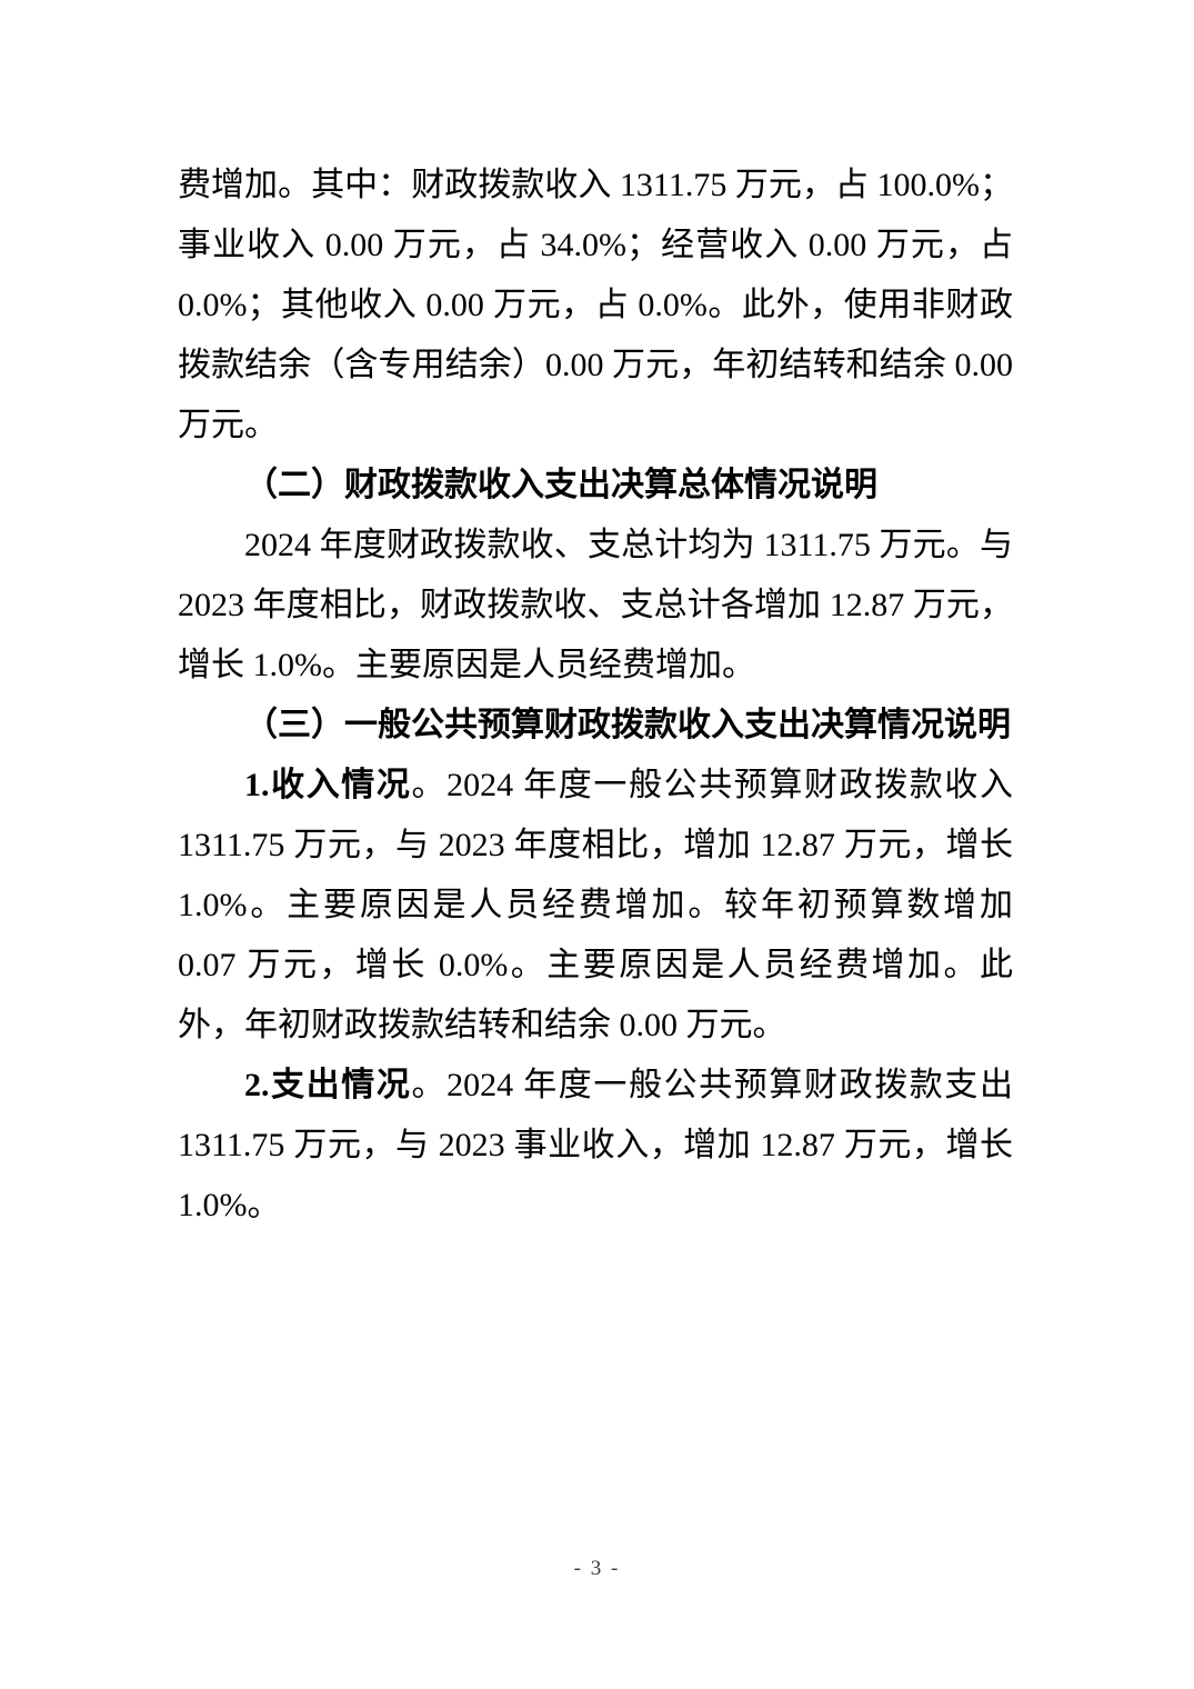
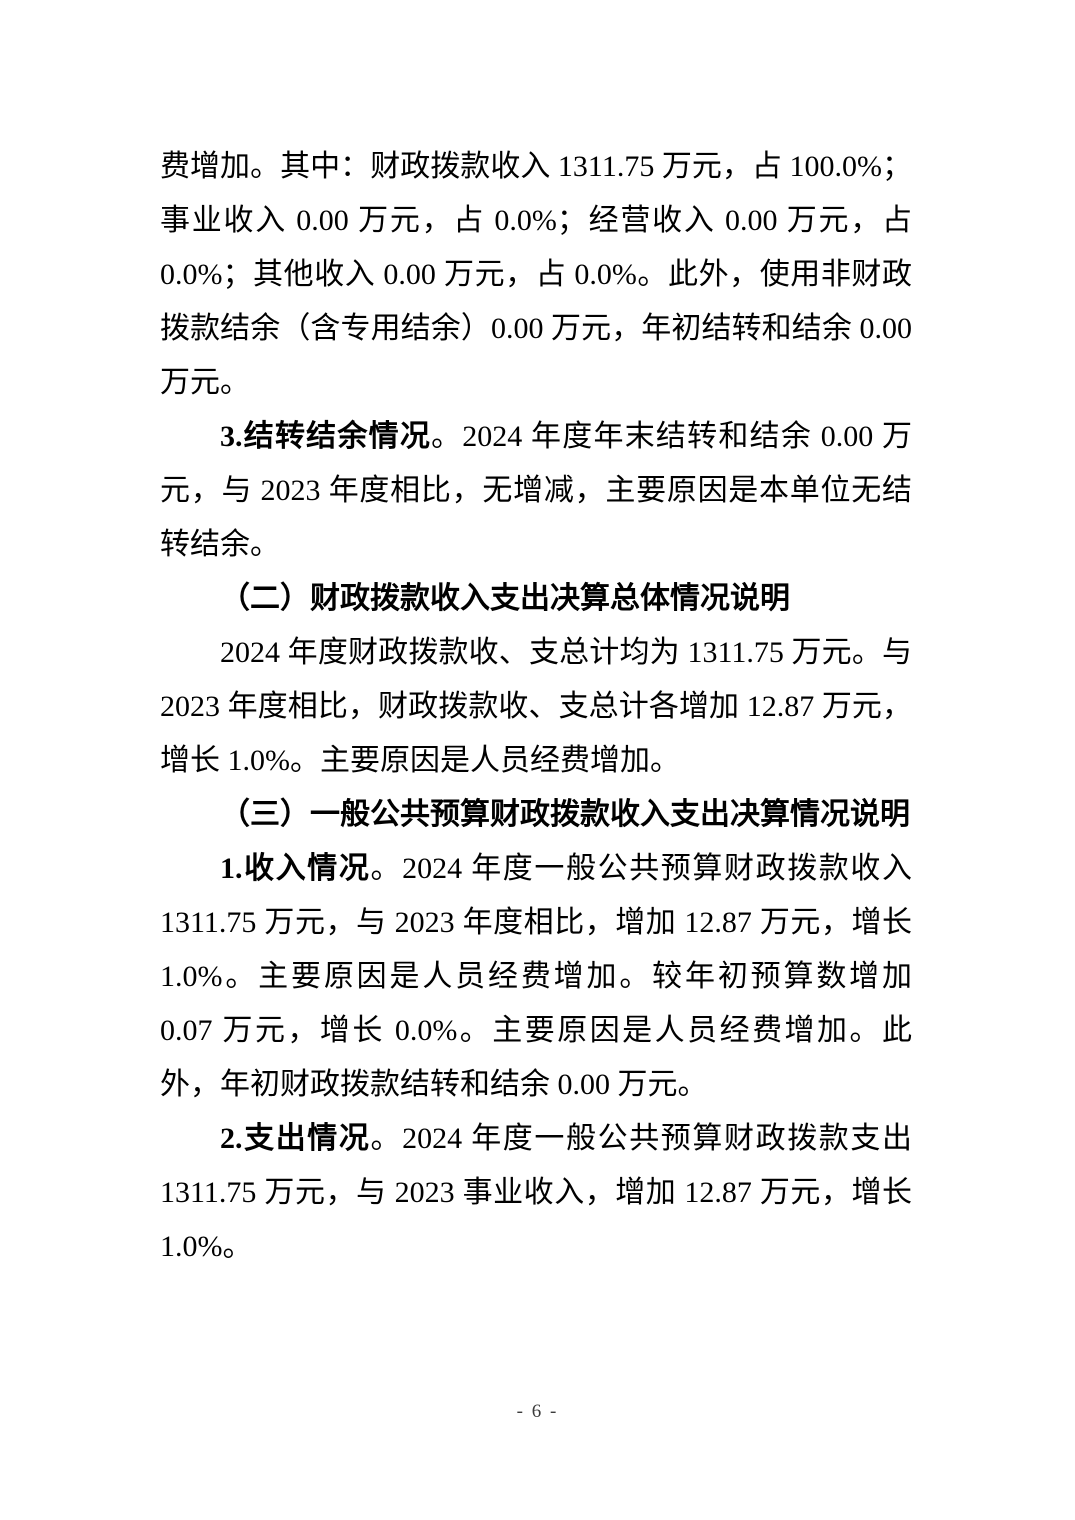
- 费增加。其中：财政拨款收入 1311.75 万元，占 100.0%；事业收入 0.00 万元，占 34.0%；经营收入 0.00 万元，占 0.0%；其他收入 0.00 万元，占 0.0%。此外，使用非财政拨款结余（含专用结余）0.00 万元，年初结转和结余 0.00 万元。
+ 费增加。其中：财政拨款收入 1311.75 万元，占 100.0%；事业收入 0.00 万元，占 0.0%；经营收入 0.00 万元，占 0.0%；其他收入 0.00 万元，占 0.0%。此外，使用非财政拨款结余（含专用结余）0.00 万元，年初结转和结余 0.00 万元。
+ 3.结转结余情况。2024 年度年末结转和结余 0.00 万元，与 2023 年度相比，无增减，主要原因是本单位无结转结余。
  （二）财政拨款收入支出决算总体情况说明
  2024 年度财政拨款收、支总计均为 1311.75 万元。与 2023 年度相比，财政拨款收、支总计各增加 12.87 万元，增长 1.0%。主要原因是人员经费增加。
  （三）一般公共预算财政拨款收入支出决算情况说明
  1.收入情况。2024 年度一般公共预算财政拨款收入 1311.75 万元，与 2023 年度相比，增加 12.87 万元，增长 1.0%。主要原因是人员经费增加。较年初预算数增加 0.07 万元，增长 0.0%。主要原因是人员经费增加。此外，年初财政拨款结转和结余 0.00 万元。
  2.支出情况。2024 年度一般公共预算财政拨款支出 1311.75 万元，与 2023 事业收入，增加 12.87 万元，增长 1.0%。
- - 3 -
+ - 6 -
